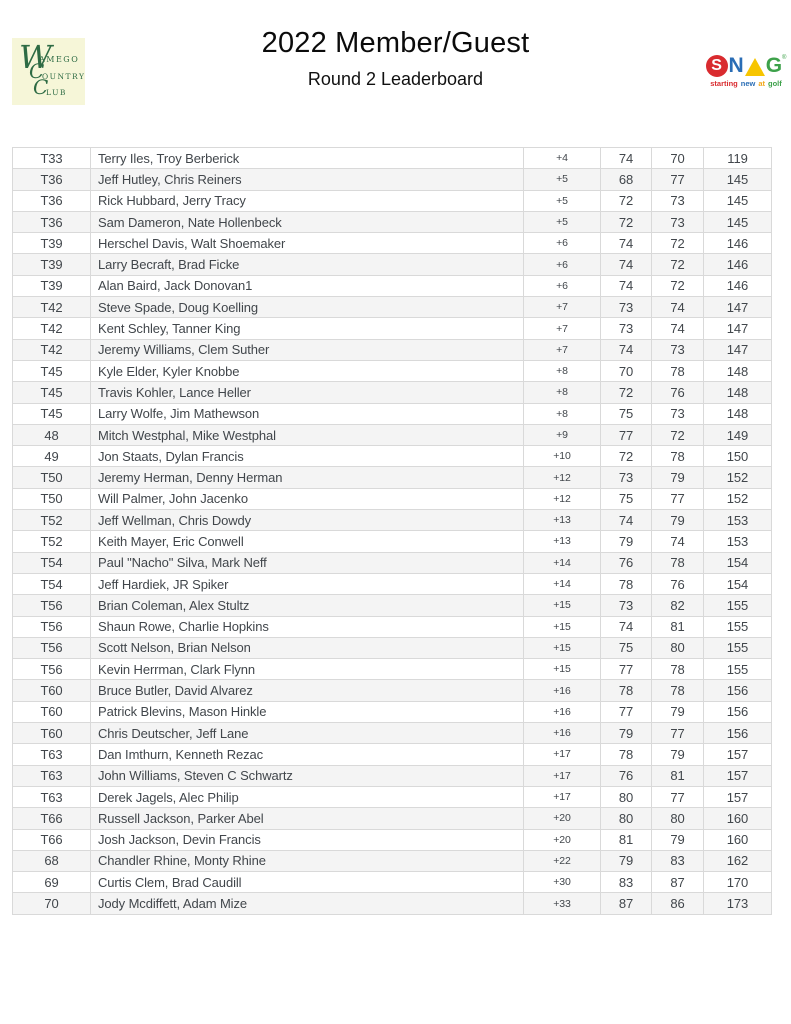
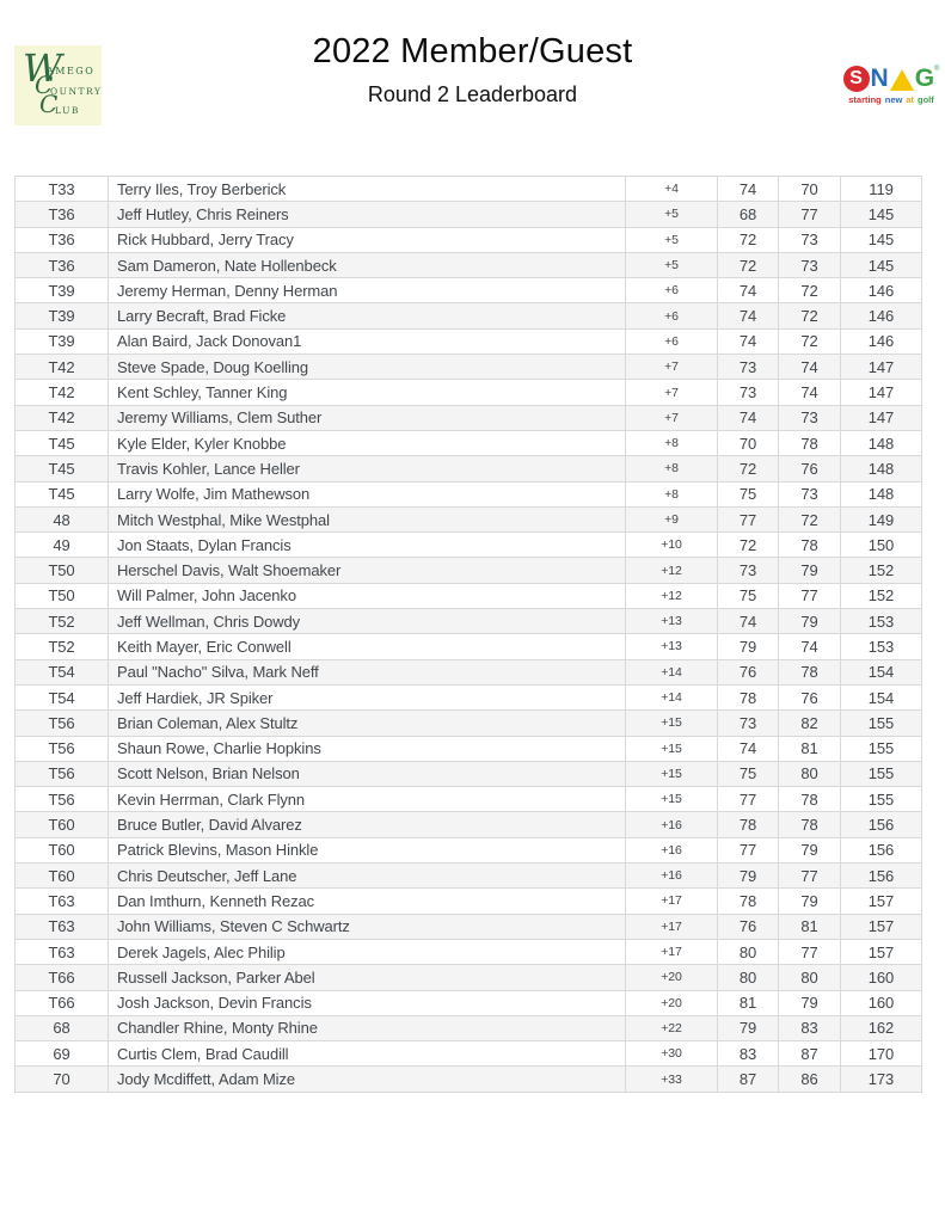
  W
  AMEGO
  C
  OUNTRY
  C
  LUB
  2022 Member/Guest
  Round 2 Leaderboard
  S
  N
  G
  starting
  new
  at
  golf
  T33	Terry Iles, Troy Berberick	+4	74	70	119
  T36	Jeff Hutley, Chris Reiners	+5	68	77	145
  T36	Rick Hubbard, Jerry Tracy	+5	72	73	145
  T36	Sam Dameron, Nate Hollenbeck	+5	72	73	145
- T39	Herschel Davis, Walt Shoemaker	+6	74	72	146
+ T39	Jeremy Herman, Denny Herman	+6	74	72	146
  T39	Larry Becraft, Brad Ficke	+6	74	72	146
  T39	Alan Baird, Jack Donovan1	+6	74	72	146
  T42	Steve Spade, Doug Koelling	+7	73	74	147
  T42	Kent Schley, Tanner King	+7	73	74	147
  T42	Jeremy Williams, Clem Suther	+7	74	73	147
  T45	Kyle Elder, Kyler Knobbe	+8	70	78	148
  T45	Travis Kohler, Lance Heller	+8	72	76	148
  T45	Larry Wolfe, Jim Mathewson	+8	75	73	148
  48	Mitch Westphal, Mike Westphal	+9	77	72	149
  49	Jon Staats, Dylan Francis	+10	72	78	150
- T50	Jeremy Herman, Denny Herman	+12	73	79	152
+ T50	Herschel Davis, Walt Shoemaker	+12	73	79	152
  T50	Will Palmer, John Jacenko	+12	75	77	152
  T52	Jeff Wellman, Chris Dowdy	+13	74	79	153
  T52	Keith Mayer, Eric Conwell	+13	79	74	153
  T54	Paul "Nacho" Silva, Mark Neff	+14	76	78	154
  T54	Jeff Hardiek, JR Spiker	+14	78	76	154
  T56	Brian Coleman, Alex Stultz	+15	73	82	155
  T56	Shaun Rowe, Charlie Hopkins	+15	74	81	155
  T56	Scott Nelson, Brian Nelson	+15	75	80	155
  T56	Kevin Herrman, Clark Flynn	+15	77	78	155
  T60	Bruce Butler, David Alvarez	+16	78	78	156
  T60	Patrick Blevins, Mason Hinkle	+16	77	79	156
  T60	Chris Deutscher, Jeff Lane	+16	79	77	156
  T63	Dan Imthurn, Kenneth Rezac	+17	78	79	157
  T63	John Williams, Steven C Schwartz	+17	76	81	157
  T63	Derek Jagels, Alec Philip	+17	80	77	157
  T66	Russell Jackson, Parker Abel	+20	80	80	160
  T66	Josh Jackson, Devin Francis	+20	81	79	160
  68	Chandler Rhine, Monty Rhine	+22	79	83	162
  69	Curtis Clem, Brad Caudill	+30	83	87	170
  70	Jody Mcdiffett, Adam Mize	+33	87	86	173
